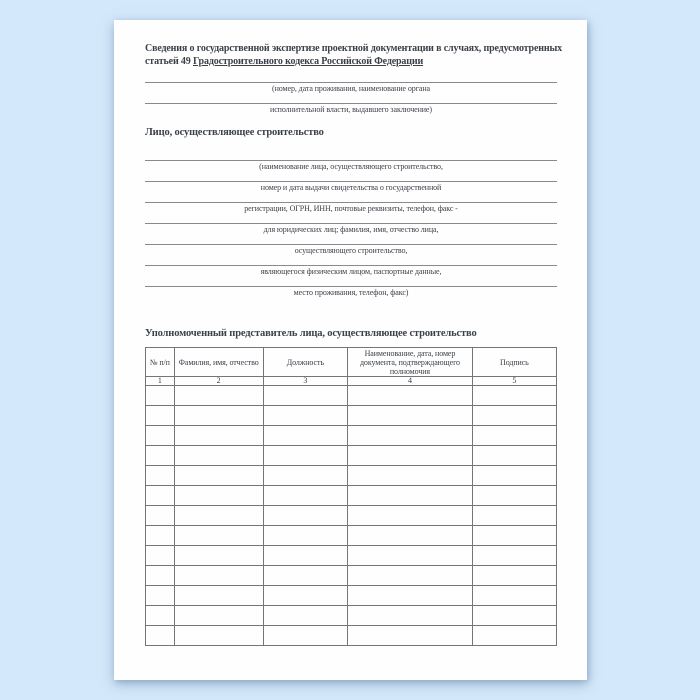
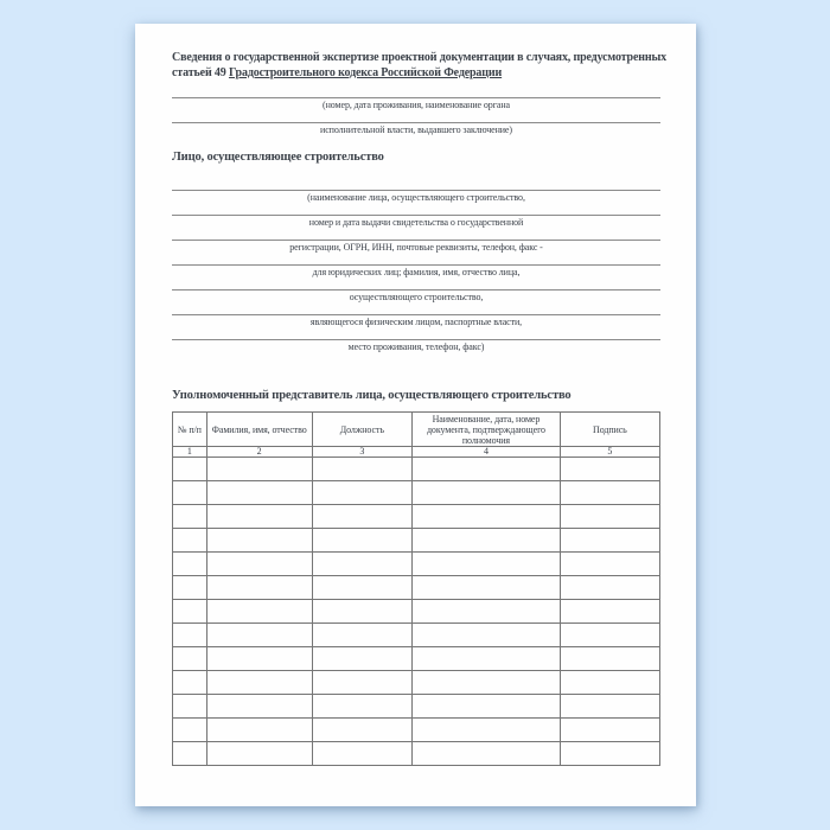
  Сведения о государственной экспертизе проектной документации в случаях, предусмотренных
  статьей 49 Градостроительного кодекса Российской Федерации
  (номер, дата проживания, наименование органа
  исполнительной власти, выдавшего заключение)
  Лицо, осуществляющее строительство
  (наименование лица, осуществляющего строительство,
  номер и дата выдачи свидетельства о государственной
  регистрации, ОГРН, ИНН, почтовые реквизиты, телефон, факс -
  для юридических лиц; фамилия, имя, отчество лица,
  осуществляющего строительство,
- являющегося физическим лицом, паспортные данные,
+ являющегося физическим лицом, паспортные власти,
  место проживания, телефон, факс)
- Уполномоченный представитель лица, осуществляющее строительство
+ Уполномоченный представитель лица, осуществляющего строительство
  № п/п	Фамилия, имя, отчество	Должность	Наименование, дата, номер документа, подтверждающего полномочия	Подпись
  1	2	3	4	5
